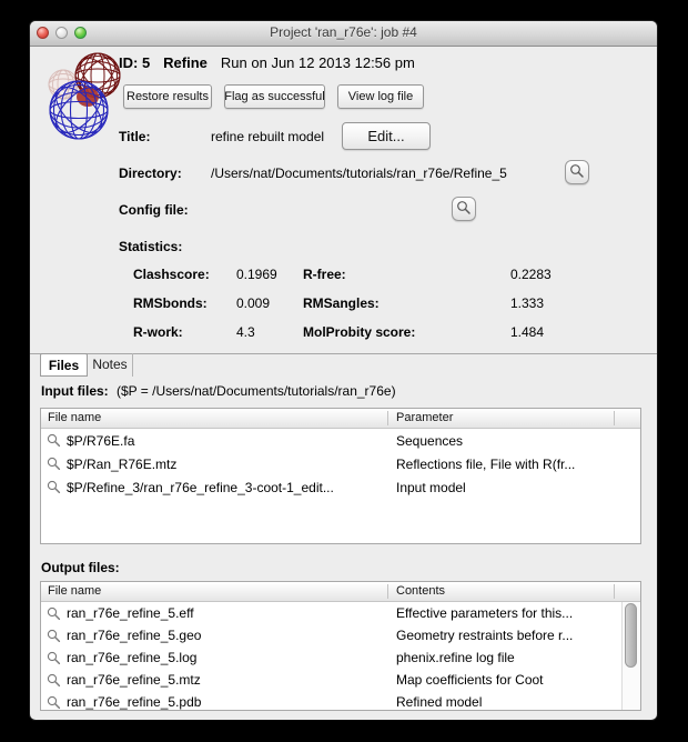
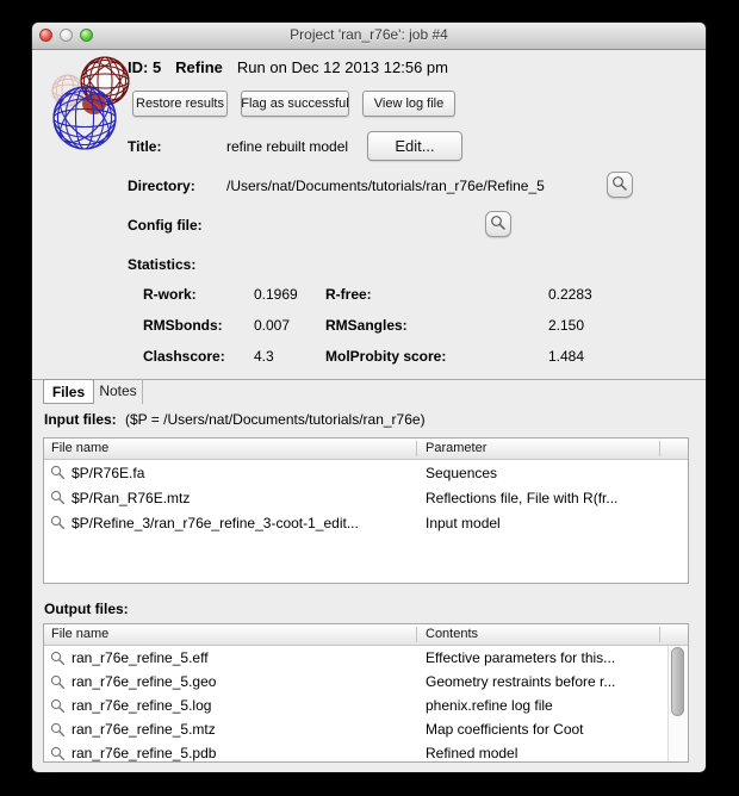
  Project 'ran_r76e': job #4
  ID: 5
  Refine
- Run on Jun 12 2013 12:56 pm
+ Run on Dec 12 2013 12:56 pm
  Restore results
  Flag as successful
  View log file
  Title:
  refine rebuilt model
  Edit...
  Directory:
  /Users/nat/Documents/tutorials/ran_r76e/Refine_5
  Config file:
  Statistics:
- Clashscore:
+ R-work:
  0.1969
  R-free:
  0.2283
  RMSbonds:
- 0.009
+ 0.007
  RMSangles:
- 1.333
+ 2.150
- R-work:
+ Clashscore:
  4.3
  MolProbity score:
  1.484
  Files
  Notes
  Input files:
  ($P = /Users/nat/Documents/tutorials/ran_r76e)
  File name
  Parameter
  $P/R76E.fa
  Sequences
  $P/Ran_R76E.mtz
  Reflections file, File with R(fr...
  $P/Refine_3/ran_r76e_refine_3-coot-1_edit...
  Input model
  Output files:
  File name
  Contents
  ran_r76e_refine_5.eff
  Effective parameters for this...
  ran_r76e_refine_5.geo
  Geometry restraints before r...
  ran_r76e_refine_5.log
  phenix.refine log file
  ran_r76e_refine_5.mtz
  Map coefficients for Coot
  ran_r76e_refine_5.pdb
  Refined model
